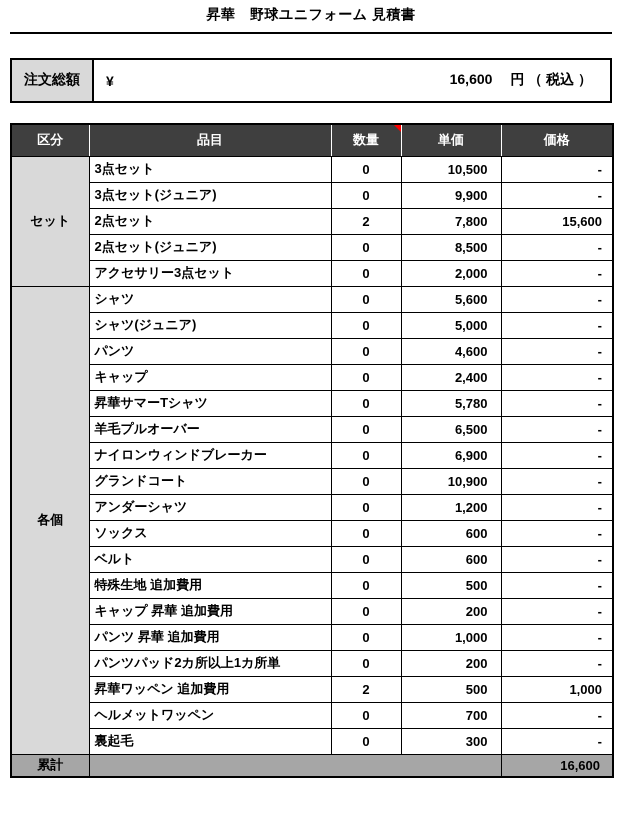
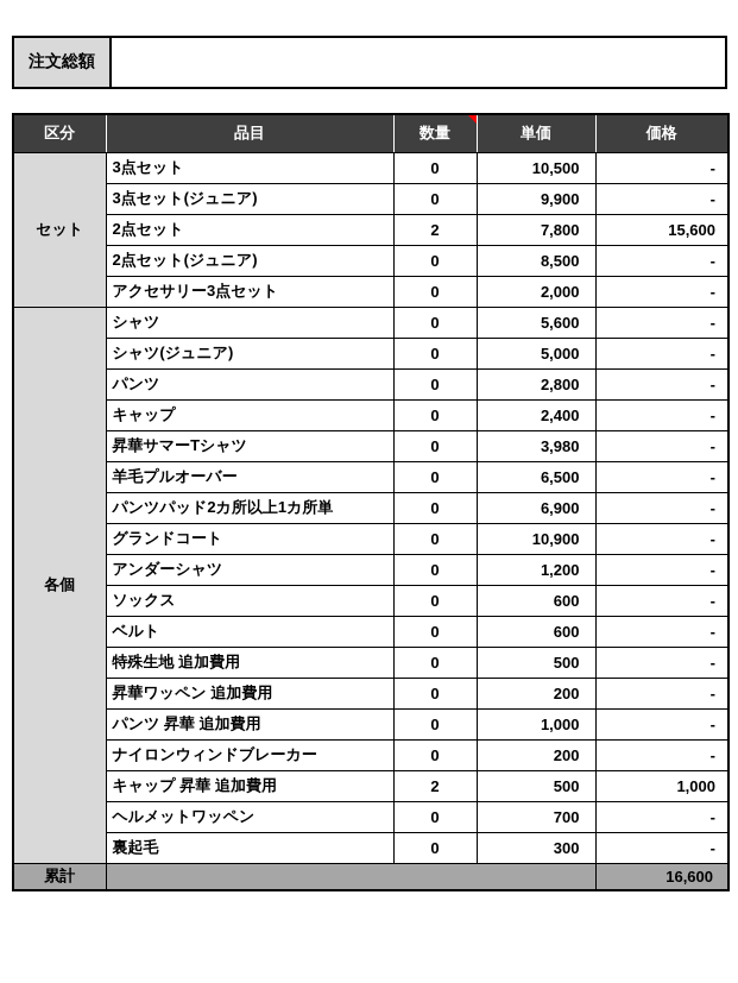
- 昇華 野球ユニフォーム 見積書
  注文総額
- ¥
- 16,600 円 （ 税込 ）
  区分	品目	数量	単価	価格
  セット	3点セット	0	10,500	-
  3点セット(ジュニア)	0	9,900	-
  2点セット	2	7,800	15,600
  2点セット(ジュニア)	0	8,500	-
  アクセサリー3点セット	0	2,000	-
  各個	シャツ	0	5,600	-
  シャツ(ジュニア)	0	5,000	-
- パンツ	0	4,600	-
+ パンツ	0	2,800	-
  キャップ	0	2,400	-
- 昇華サマーTシャツ	0	5,780	-
+ 昇華サマーTシャツ	0	3,980	-
  羊毛プルオーバー	0	6,500	-
- ナイロンウィンドブレーカー	0	6,900	-
+ パンツパッド2カ所以上1カ所単	0	6,900	-
  グランドコート	0	10,900	-
  アンダーシャツ	0	1,200	-
  ソックス	0	600	-
  ベルト	0	600	-
  特殊生地 追加費用	0	500	-
- キャップ 昇華 追加費用	0	200	-
+ 昇華ワッペン 追加費用	0	200	-
  パンツ 昇華 追加費用	0	1,000	-
- パンツパッド2カ所以上1カ所単	0	200	-
+ ナイロンウィンドブレーカー	0	200	-
- 昇華ワッペン 追加費用	2	500	1,000
+ キャップ 昇華 追加費用	2	500	1,000
  ヘルメットワッペン	0	700	-
  裏起毛	0	300	-
  累計		16,600
